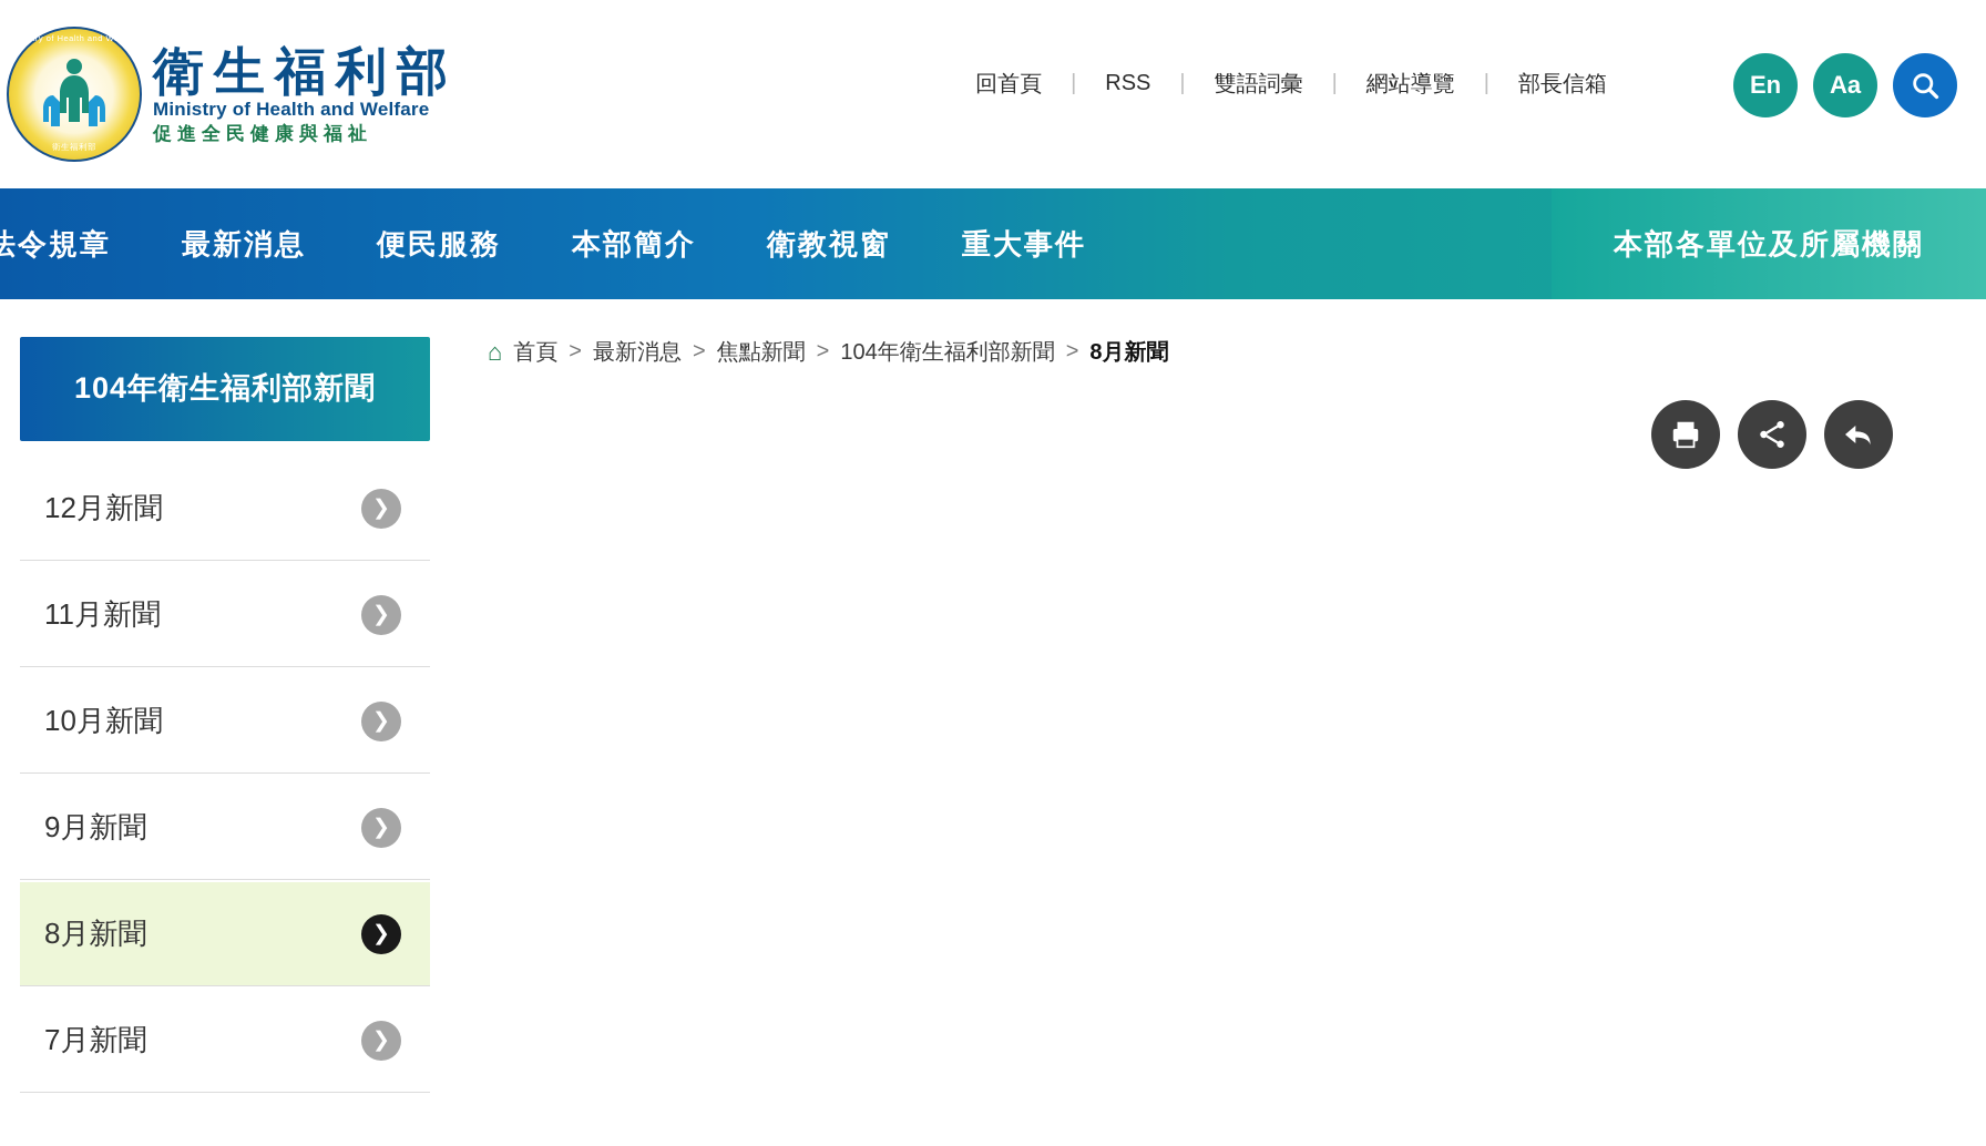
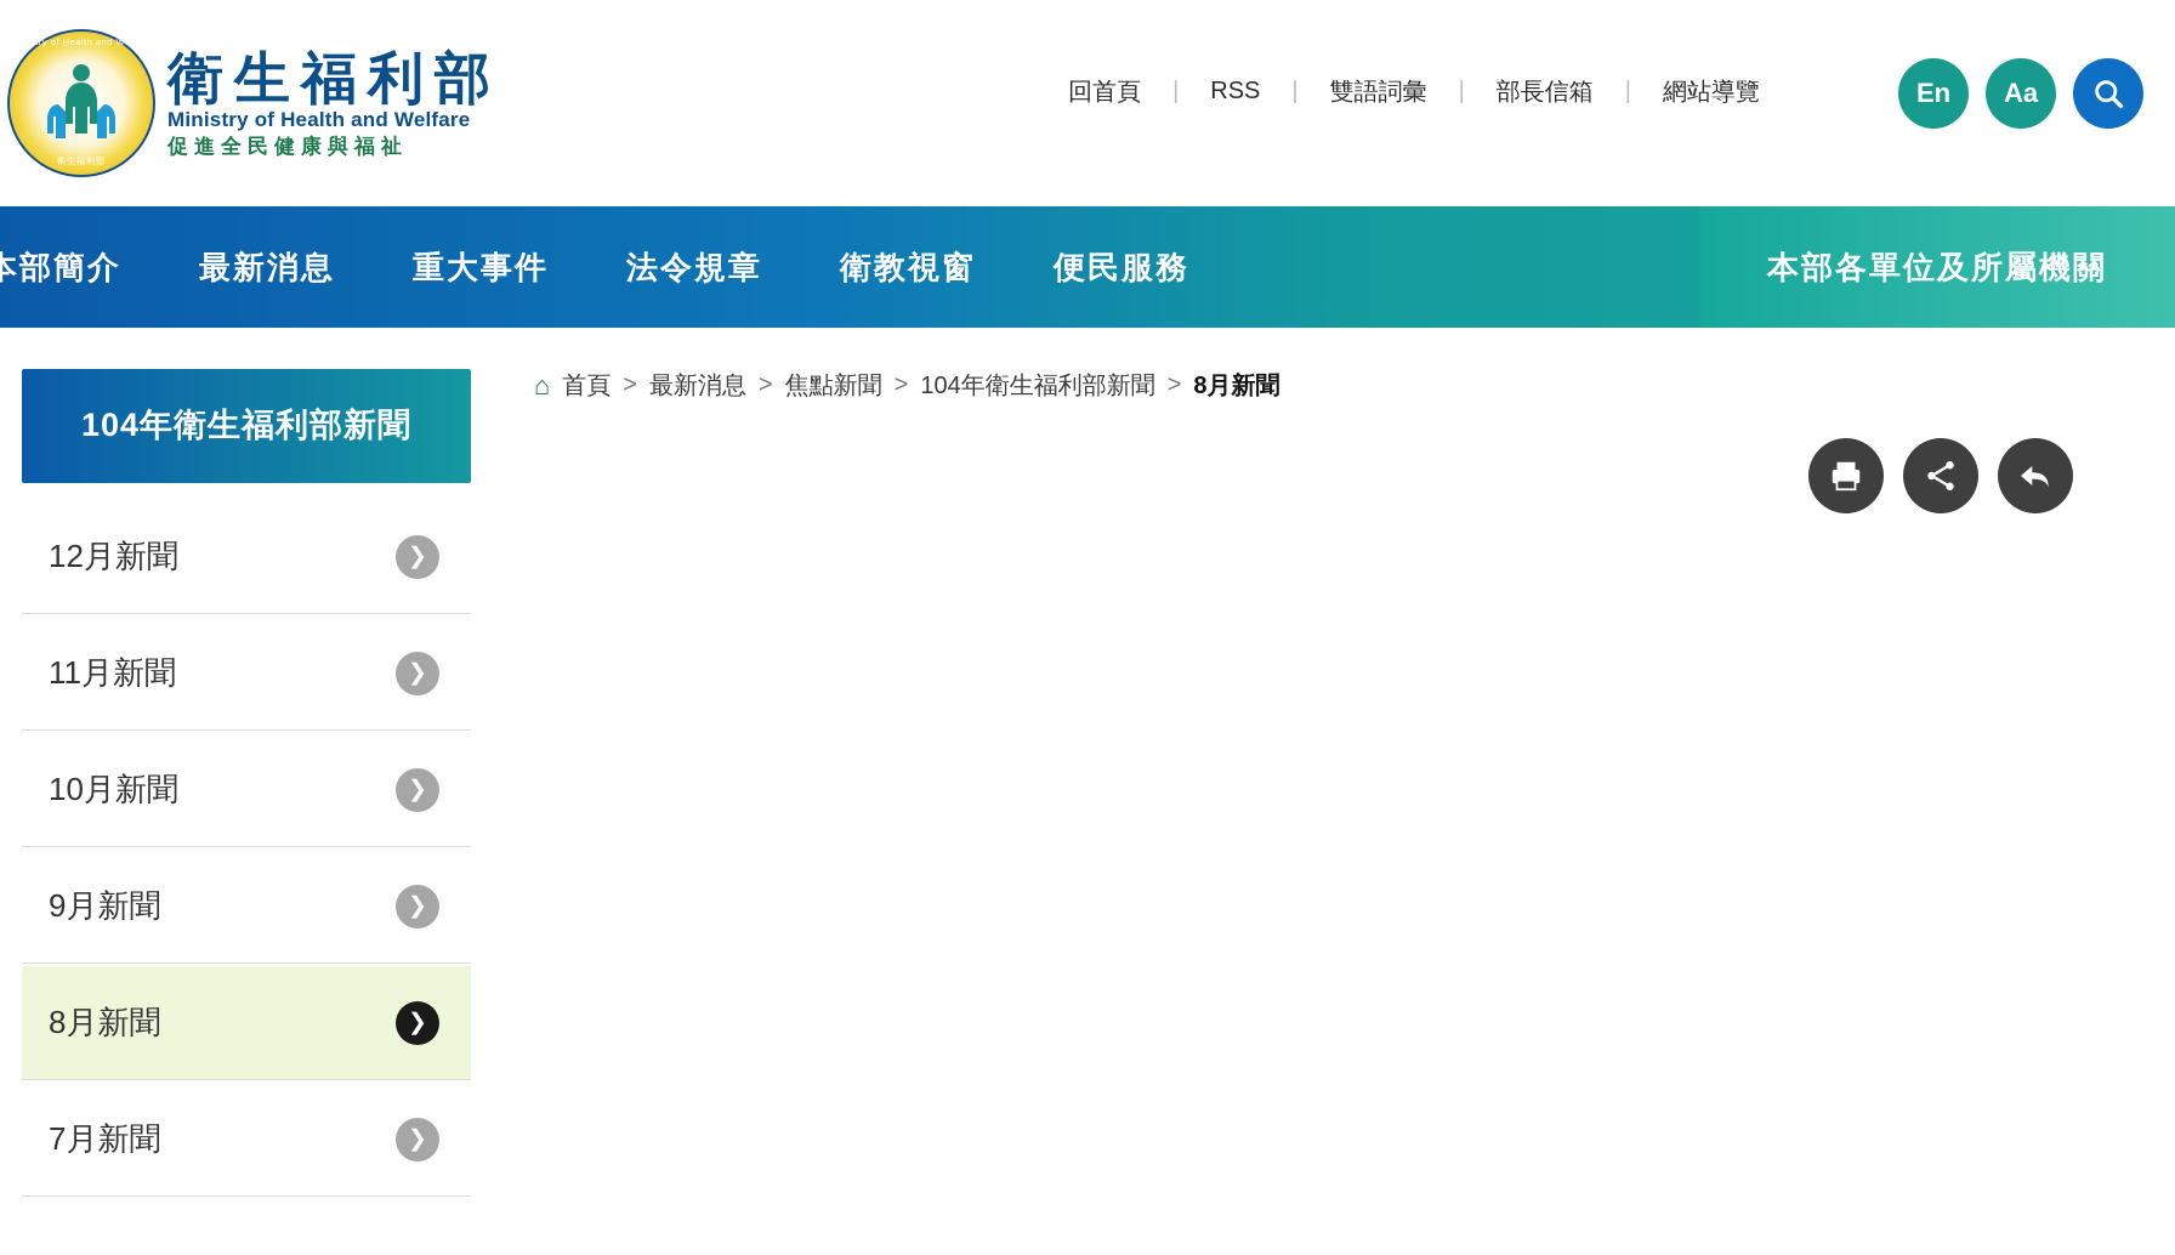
  Ministry of Health and Welfare
  衛生福利部
  衛生福利部
  Ministry of Health and Welfare
  促進全民健康與福祉
  回首頁
  |
  RSS
  |
  雙語詞彙
  |
- 網站導覽
+ 部長信箱
  |
- 部長信箱
+ 網站導覽
  En
  Aa
- 法令規章
+ 本部簡介
  最新消息
- 便民服務
+ 重大事件
- 本部簡介
+ 法令規章
  衛教視窗
- 重大事件
+ 便民服務
  本部各單位及所屬機關
  104年衛生福利部新聞
  12月新聞
  ❯
  11月新聞
  ❯
  10月新聞
  ❯
  9月新聞
  ❯
  8月新聞
  ❯
  7月新聞
  ❯
  ⌂
  首頁
  >
  最新消息
  >
  焦點新聞
  >
  104年衛生福利部新聞
  >
  8月新聞
